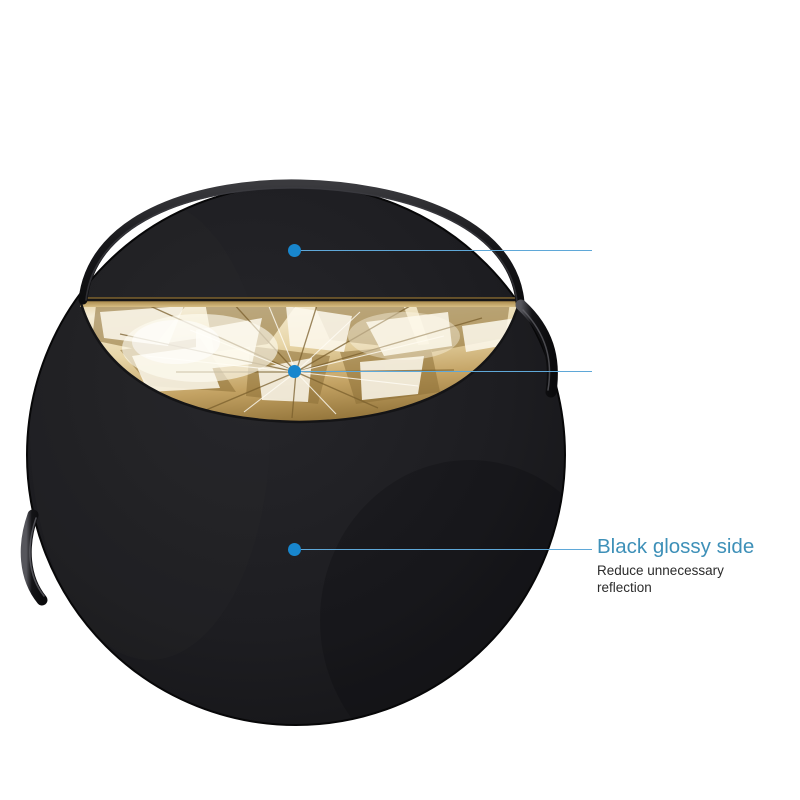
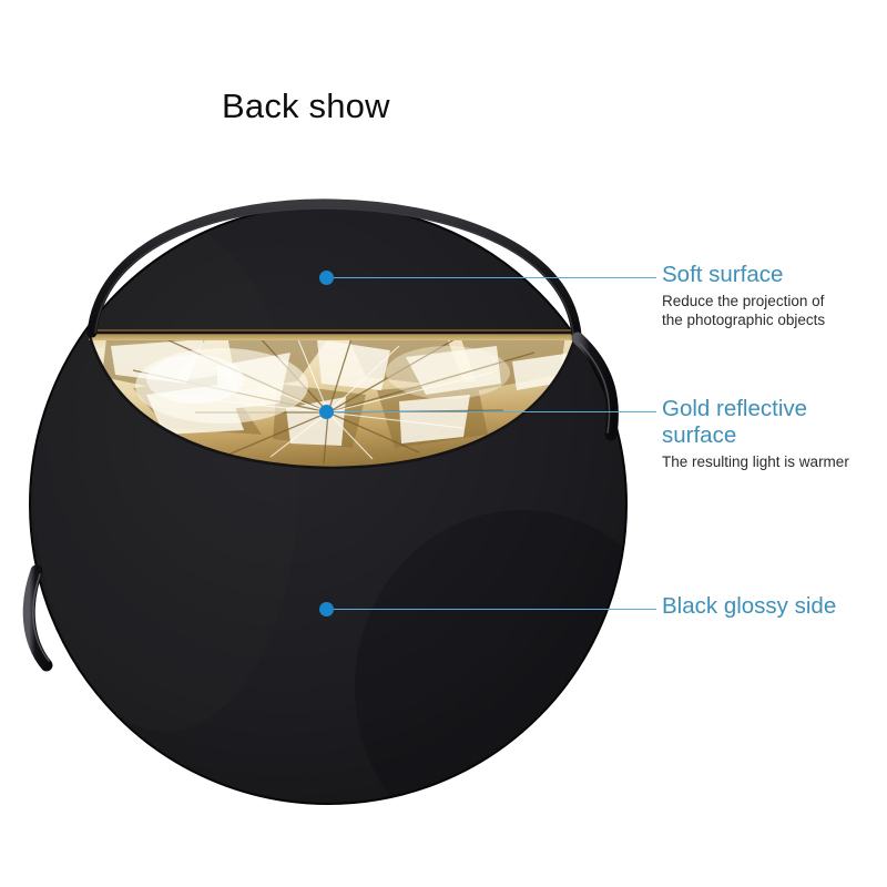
+ Back show
+ Soft surface
+ Reduce the projection of
+ the photographic objects
+ Gold reflective
+ surface
+ The resulting light is warmer
  Black glossy side
- Reduce unnecessary
- reflection
